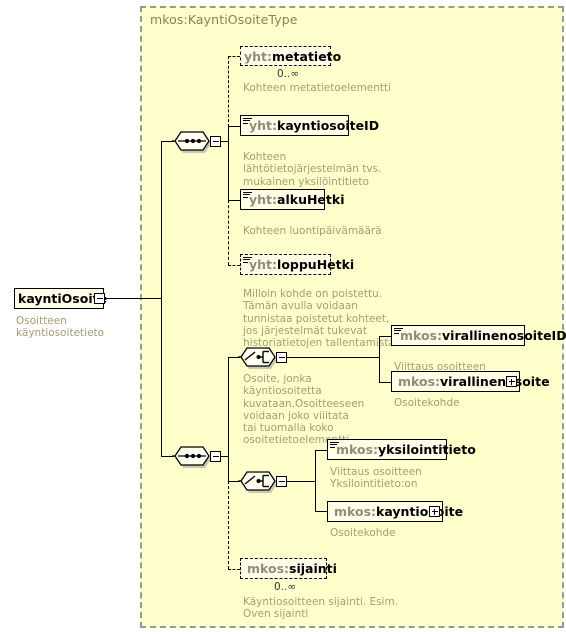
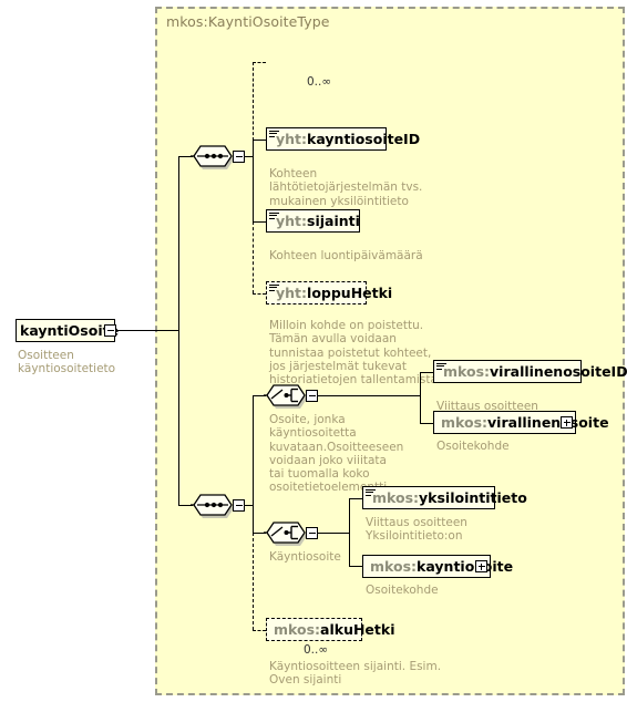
  mkos:KayntiOsoiteType
  kayntiOsoi
  Osoitteen käyntiosoitetieto
- yht:metatieto
  0..∞
- Kohteen metatietoelementti
  yht:kayntiosoiteID
  Kohteen
  lähtötietojärjestelmän tvs.
  mukainen yksilöintitieto
- yht:alkuHetki
+ yht:sijainti
  Kohteen luontipäivämäärä
  yht:loppuHetki
  Milloin kohde on poistettu.
  Tämän avulla voidaan
  tunnistaa poistetut kohteet,
  jos järjestelmät tukevat
  historiatietojen tallentamist
  Osoite, jonka käyntiosoitetta kuvataan.Osoitteeseen voidaan joko viiitata tai tuomalla koko osoitetietoelem
  mkos:virallinenosoiteID
  mkos:virallinensoite
  Osoitekohde
+ Käyntiosoite
  mkos:yksilointitieto
  Viittaus osoitteen
  Yksilointitieto:on
  mkos:kayntiooite
  Osoitekohde
- mkos:sijainti
+ mkos:alkuHetki
  0..∞
  Käyntiosoitteen sijainti. Esim.
  Oven sijainti
